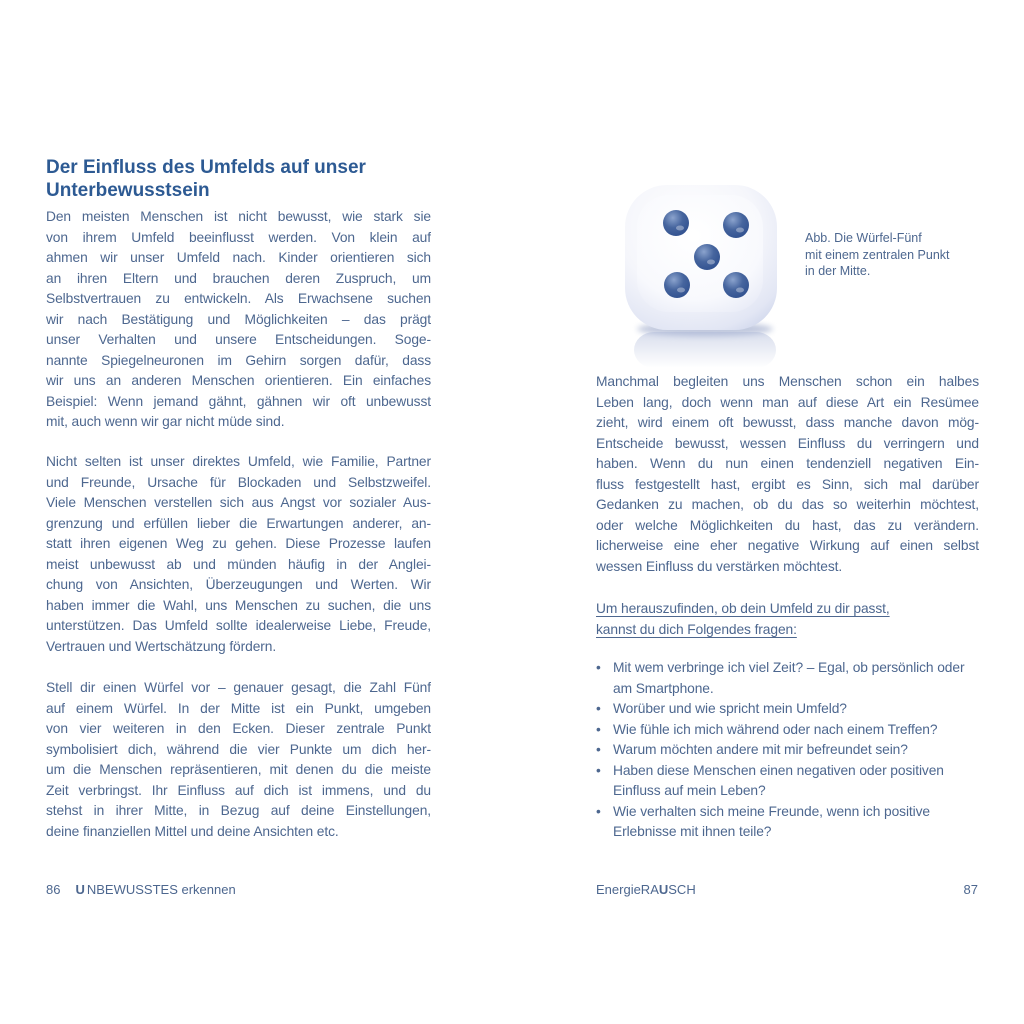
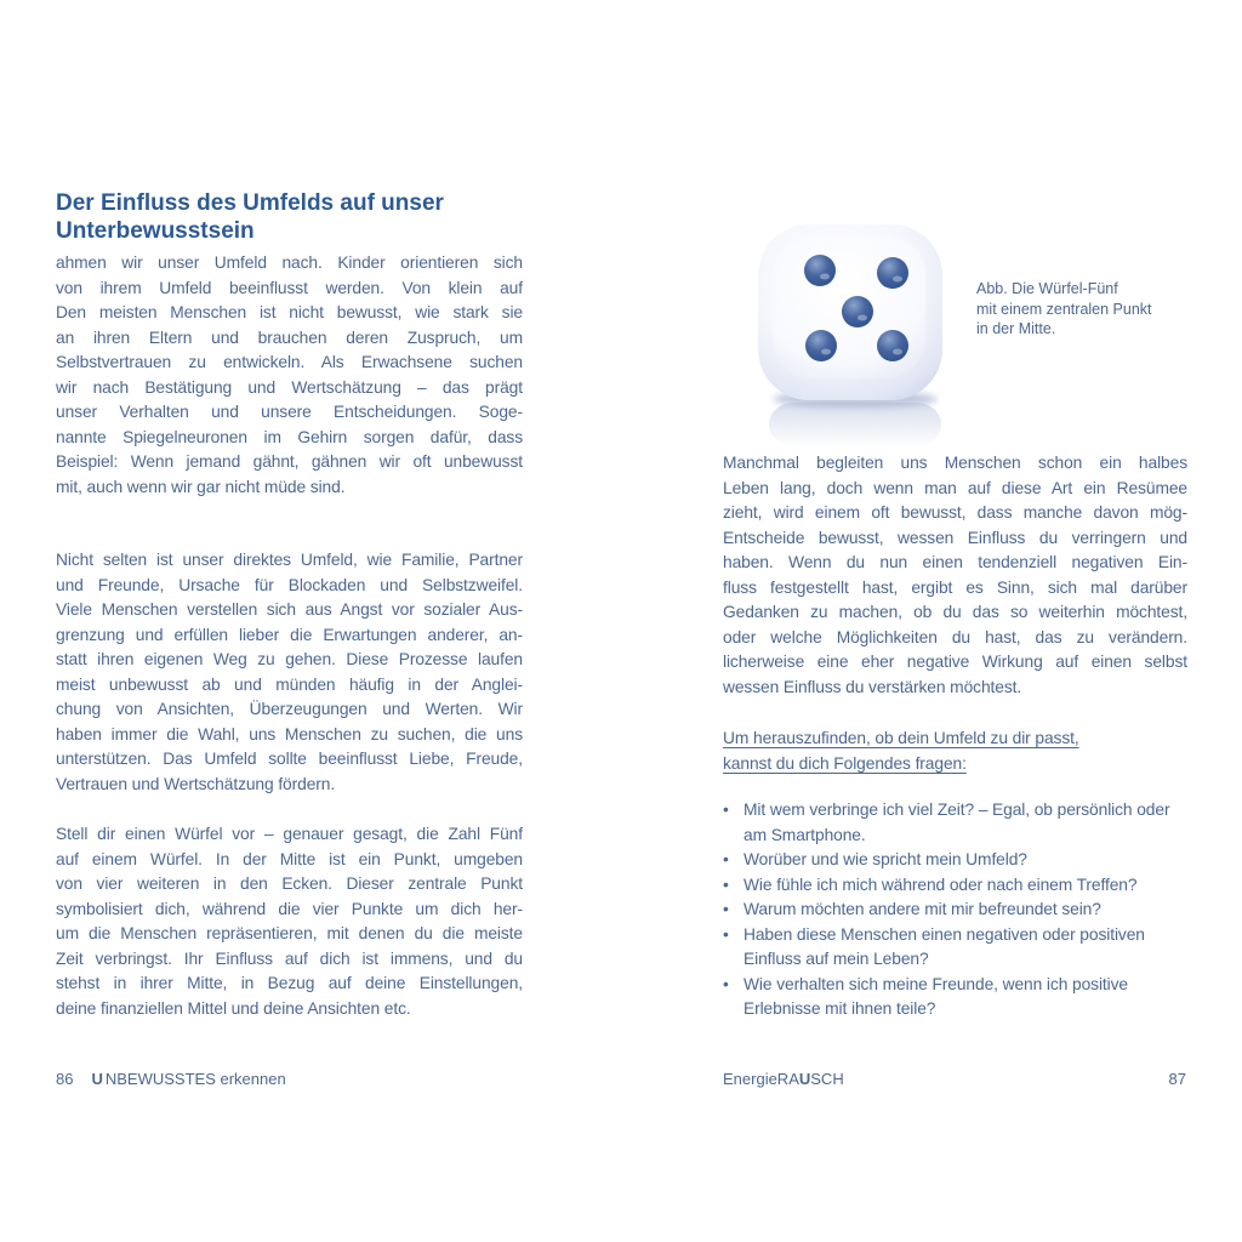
  Der Einfluss des Umfelds auf unser
  Unterbewusstsein
- Den meisten Menschen ist nicht bewusst, wie stark sie
+ ahmen wir unser Umfeld nach. Kinder orientieren sich
  von ihrem Umfeld beeinflusst werden. Von klein auf
- ahmen wir unser Umfeld nach. Kinder orientieren sich
+ Den meisten Menschen ist nicht bewusst, wie stark sie
  an ihren Eltern und brauchen deren Zuspruch, um
  Selbstvertrauen zu entwickeln. Als Erwachsene suchen
- wir nach Bestätigung und Möglichkeiten – das prägt
+ wir nach Bestätigung und Wertschätzung – das prägt
  unser Verhalten und unsere Entscheidungen. Soge-
  nannte Spiegelneuronen im Gehirn sorgen dafür, dass
- wir uns an anderen Menschen orientieren. Ein einfaches
  Beispiel: Wenn jemand gähnt, gähnen wir oft unbewusst
  mit, auch wenn wir gar nicht müde sind.
  Nicht selten ist unser direktes Umfeld, wie Familie, Partner
  und Freunde, Ursache für Blockaden und Selbstzweifel.
  Viele Menschen verstellen sich aus Angst vor sozialer Aus-
  grenzung und erfüllen lieber die Erwartungen anderer, an-
  statt ihren eigenen Weg zu gehen. Diese Prozesse laufen
  meist unbewusst ab und münden häufig in der Anglei-
  chung von Ansichten, Überzeugungen und Werten. Wir
  haben immer die Wahl, uns Menschen zu suchen, die uns
- unterstützen. Das Umfeld sollte idealerweise Liebe, Freude,
+ unterstützen. Das Umfeld sollte beeinflusst Liebe, Freude,
  Vertrauen und Wertschätzung fördern.
  Stell dir einen Würfel vor – genauer gesagt, die Zahl Fünf
  auf einem Würfel. In der Mitte ist ein Punkt, umgeben
  von vier weiteren in den Ecken. Dieser zentrale Punkt
  symbolisiert dich, während die vier Punkte um dich her-
  um die Menschen repräsentieren, mit denen du die meiste
  Zeit verbringst. Ihr Einfluss auf dich ist immens, und du
  stehst in ihrer Mitte, in Bezug auf deine Einstellungen,
  deine finanziellen Mittel und deine Ansichten etc.
  Abb. Die Würfel-Fünf
  mit einem zentralen Punkt
  in der Mitte.
  Manchmal begleiten uns Menschen schon ein halbes
  Leben lang, doch wenn man auf diese Art ein Resümee
  zieht, wird einem oft bewusst, dass manche davon mög-
  Entscheide bewusst, wessen Einfluss du verringern und
  haben. Wenn du nun einen tendenziell negativen Ein-
  fluss festgestellt hast, ergibt es Sinn, sich mal darüber
  Gedanken zu machen, ob du das so weiterhin möchtest,
  oder welche Möglichkeiten du hast, das zu verändern.
  licherweise eine eher negative Wirkung auf einen selbst
  wessen Einfluss du verstärken möchtest.
  Um herauszufinden, ob dein Umfeld zu dir passt,
  kannst du dich Folgendes fragen:
  •
  Mit wem verbringe ich viel Zeit? – Egal, ob persönlich oder am Smartphone.
  •
  Worüber und wie spricht mein Umfeld?
  •
  Wie fühle ich mich während oder nach einem Treffen?
  •
  Warum möchten andere mit mir befreundet sein?
  •
  Haben diese Menschen einen negativen oder positiven Einfluss auf mein Leben?
  •
  Wie verhalten sich meine Freunde, wenn ich positive Erlebnisse mit ihnen teile?
  86 U NBEWUSSTES erkennen
  EnergieRAUSCH
  87
